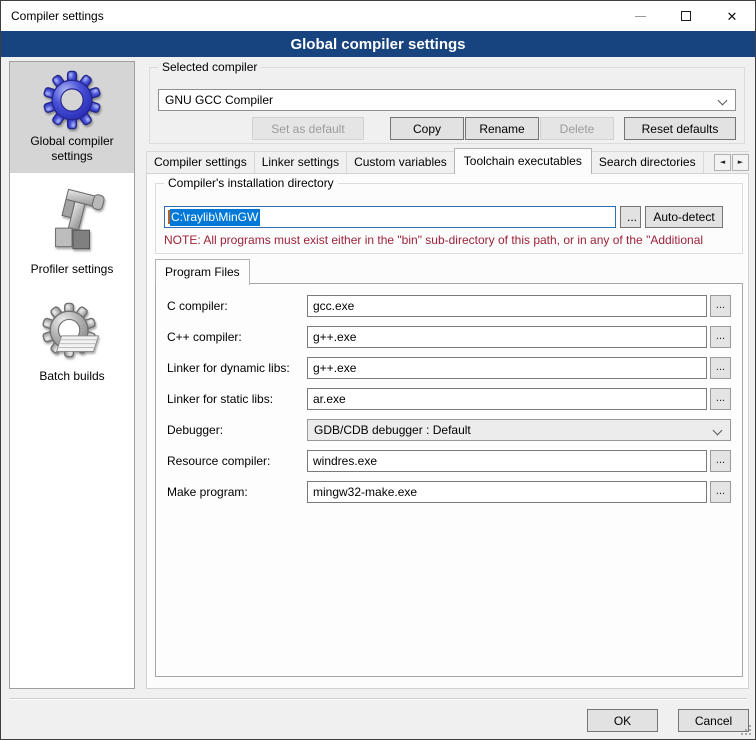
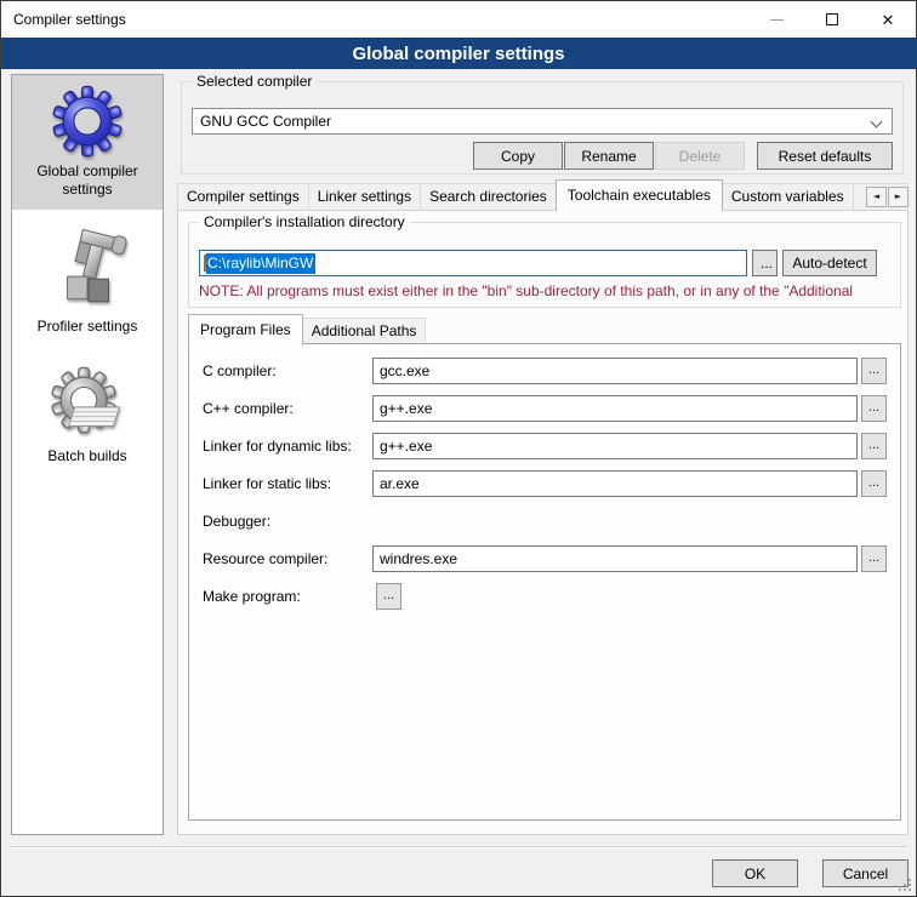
  Compiler settings
  ✕
  Global compiler settings
  Global compiler settings
  Profiler settings
  Batch builds
  Selected compiler
  GNU GCC Compiler
- Set as default
  Copy
  Rename
  Delete
  Reset defaults
  Compiler settings
  Linker settings
- Custom variables
+ Search directories
  Toolchain executables
- Search directories
+ Custom variables
  ◄
  ►
  Compiler's installation directory
  C:\raylib\MinGW
  ...
  Auto-detect
  NOTE: All programs must exist either in the "bin" sub-directory of this path, or in any of the "Additional
  Program Files
+ Additional Paths
  C compiler:
  gcc.exe
  ...
  C++ compiler:
  g++.exe
  ...
  Linker for dynamic libs:
  g++.exe
  ...
  Linker for static libs:
  ar.exe
  ...
  Debugger:
- GDB/CDB debugger : Default
  Resource compiler:
  windres.exe
  ...
  Make program:
- mingw32-make.exe
  ...
  OK
  Cancel
